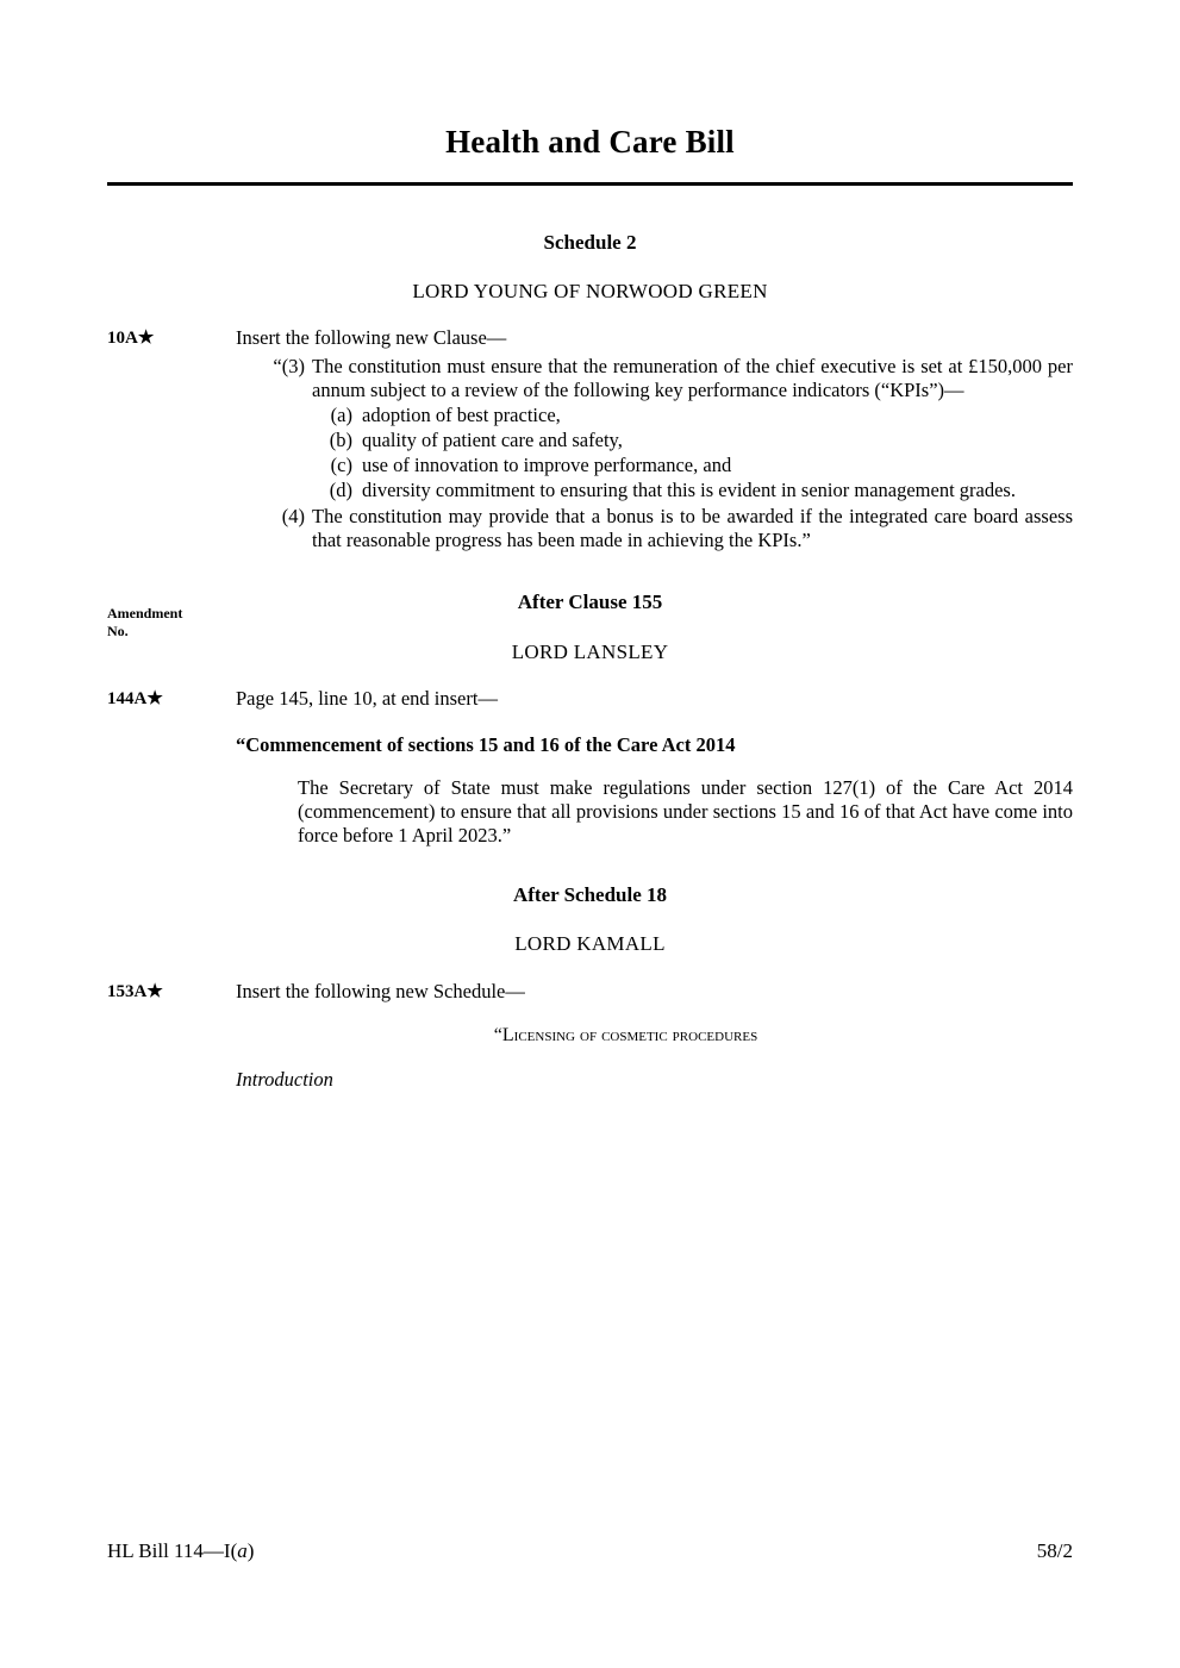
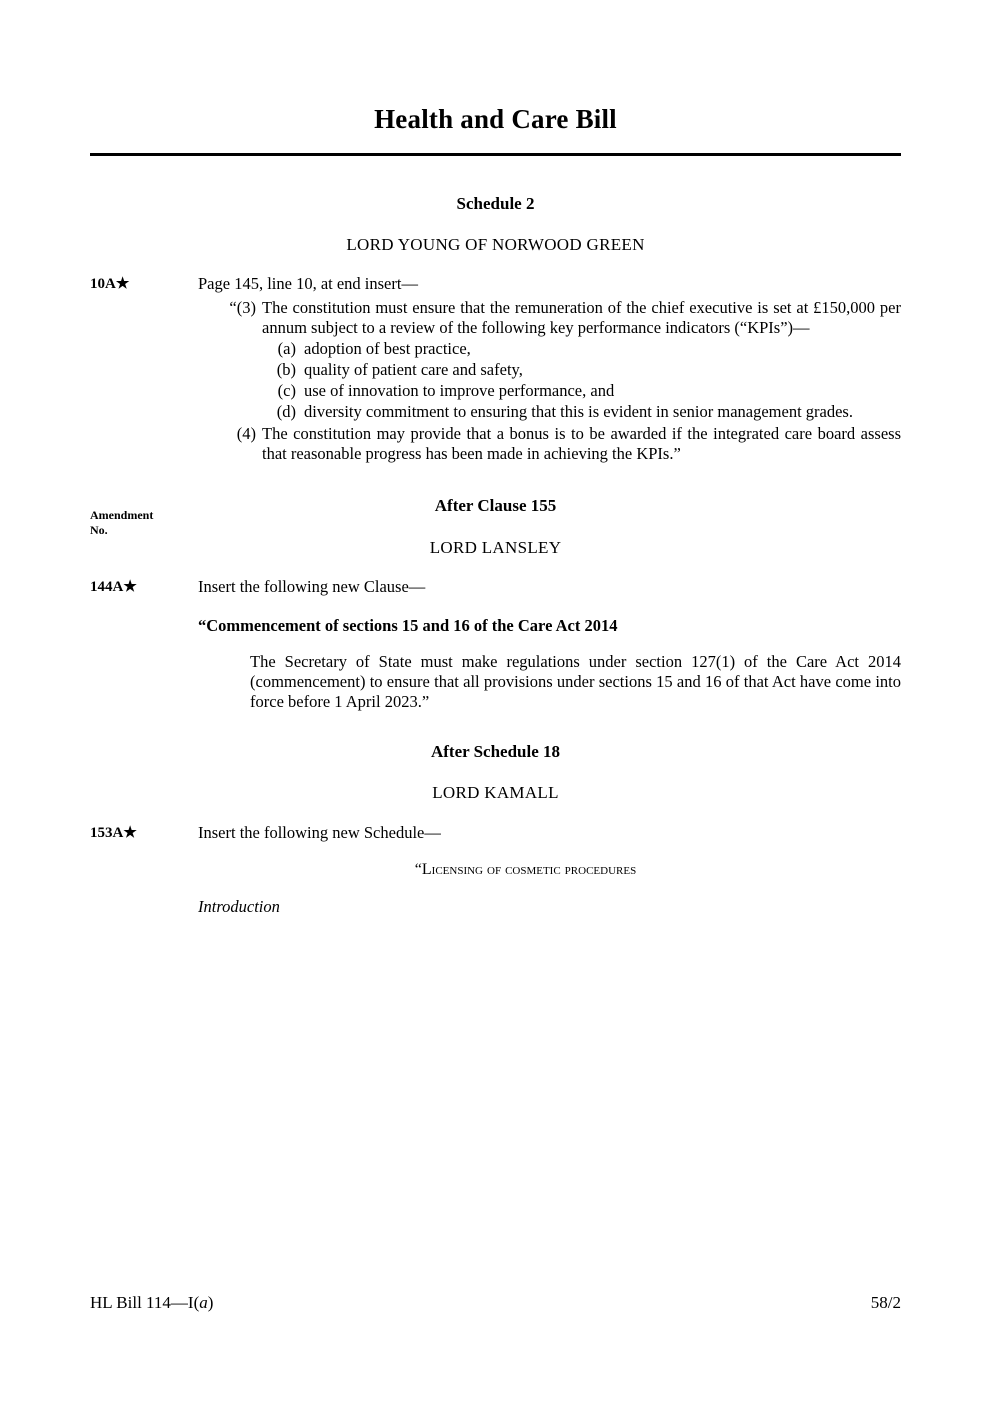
  Health and Care Bill
  Amendment
  No.
  Schedule 2
  LORD YOUNG OF NORWOOD GREEN
  10A★
- Insert the following new Clause—
+ Page 145, line 10, at end insert—
  “(3)
  The constitution must ensure that the remuneration of the chief executive is set at £150,000 per annum subject to a review of the following key performance indicators (“KPIs”)—
  (a)
  adoption of best practice,
  (b)
  quality of patient care and safety,
  (c)
  use of innovation to improve performance, and
  (d)
  diversity commitment to ensuring that this is evident in senior management grades.
  (4)
  The constitution may provide that a bonus is to be awarded if the integrated care board assess that reasonable progress has been made in achieving the KPIs.”
  After Clause 155
  LORD LANSLEY
  144A★
- Page 145, line 10, at end insert—
+ Insert the following new Clause—
  “Commencement of sections 15 and 16 of the Care Act 2014
  The Secretary of State must make regulations under section 127(1) of the Care Act 2014 (commencement) to ensure that all provisions under sections 15 and 16 of that Act have come into force before 1 April 2023.”
  After Schedule 18
  LORD KAMALL
  153A★
  Insert the following new Schedule—
  “Licensing of cosmetic procedures
  Introduction
  HL Bill 114—I(a)
  58/2
